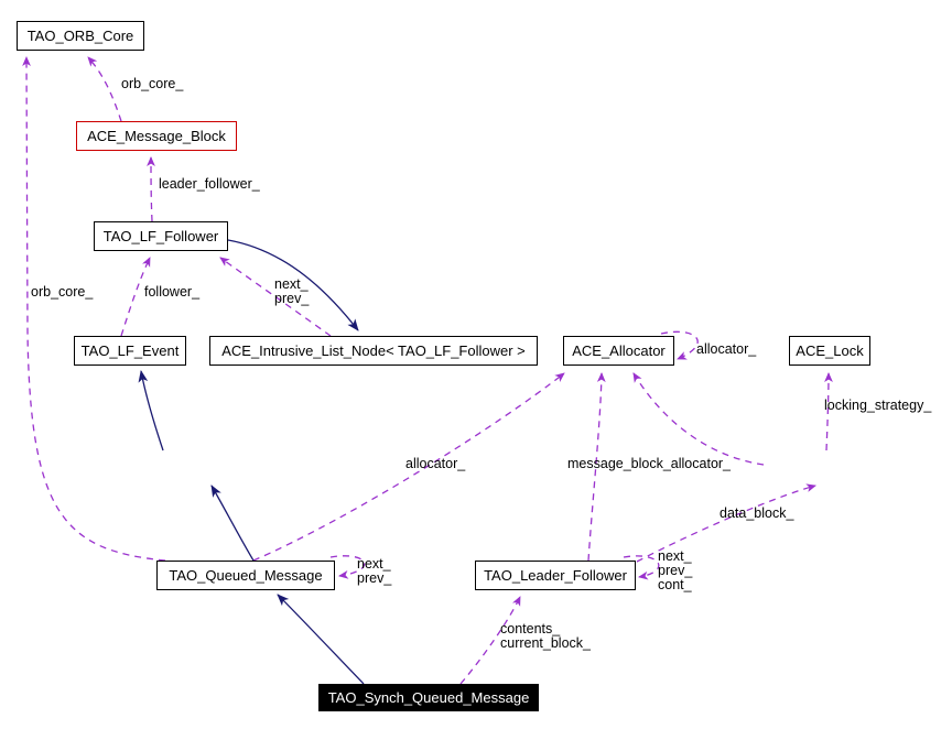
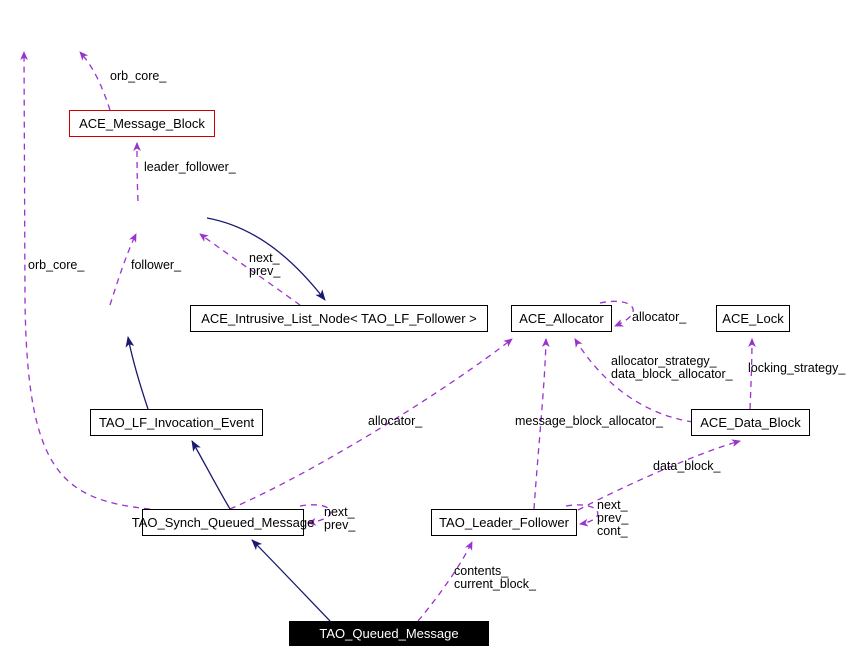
- TAO_ORB_Core
  ACE_Message_Block
- TAO_LF_Follower
- TAO_LF_Event
  ACE_Intrusive_List_Node< TAO_LF_Follower >
  ACE_Allocator
  ACE_Lock
+ TAO_LF_Invocation_Event
+ ACE_Data_Block
- TAO_Queued_Message
+ TAO_Synch_Queued_Message
  TAO_Leader_Follower
- TAO_Synch_Queued_Message
+ TAO_Queued_Message
  orb_core_
  leader_follower_
  orb_core_
  follower_
  next_
  prev_
  allocator_
+ allocator_strategy_
+ data_block_allocator_
  locking_strategy_
  allocator_
  message_block_allocator_
  data_block_
  next_
  prev_
  next_
  prev_
  cont_
  contents_
  current_block_
